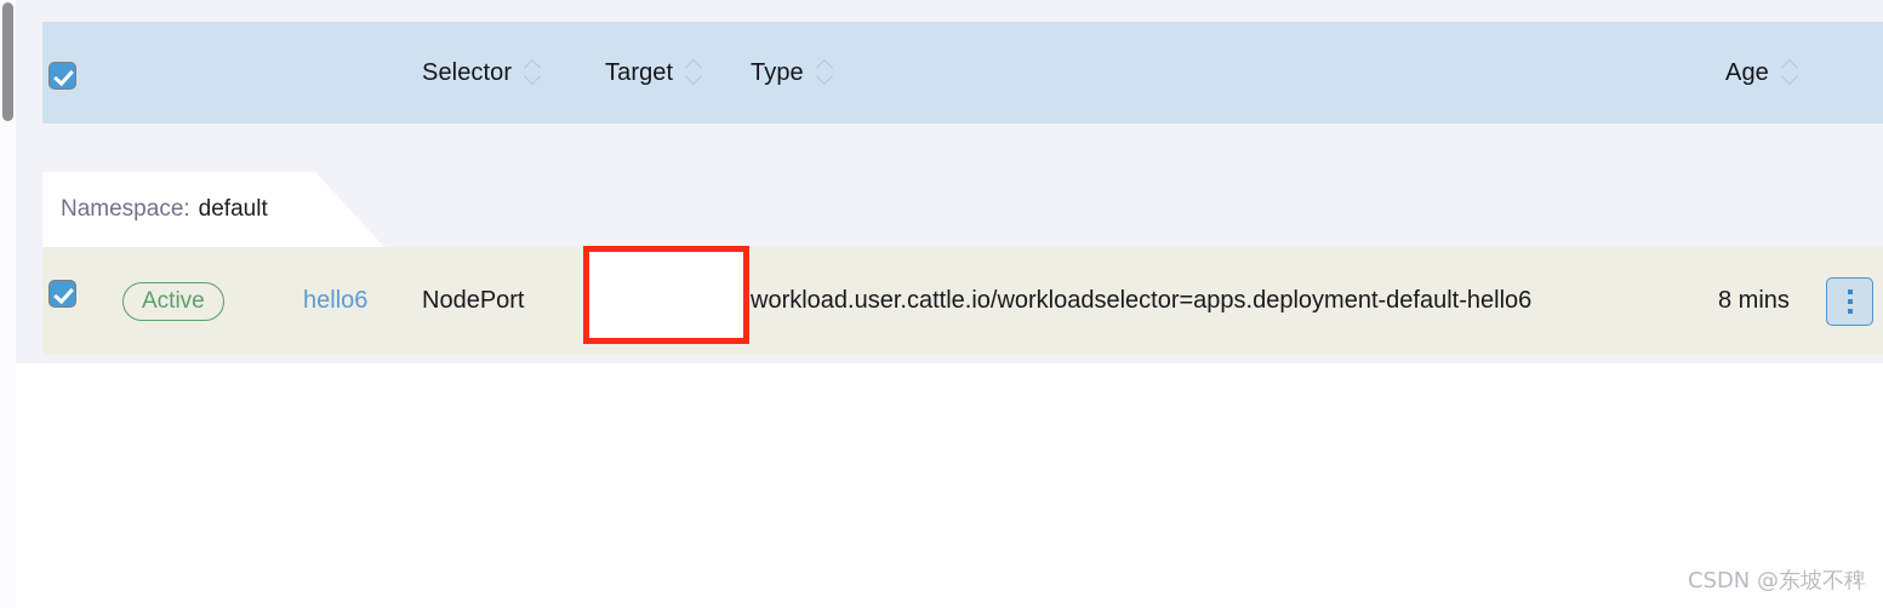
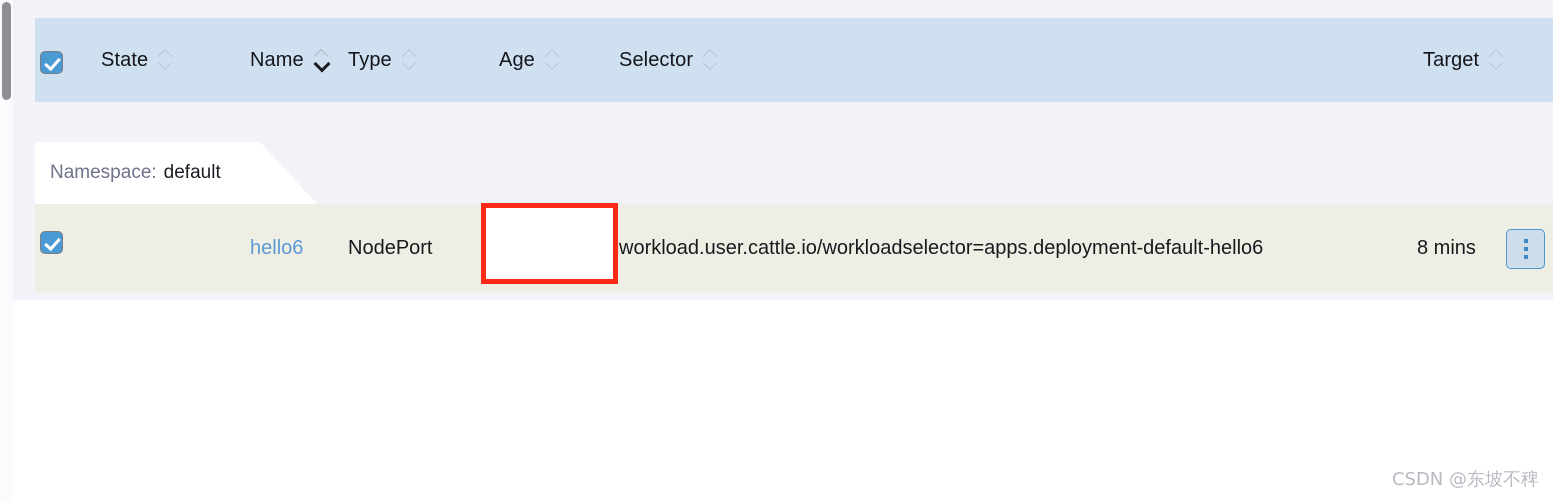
+ State
+ Name
- Selector
+ Type
- Target
+ Age
- Type
+ Selector
- Age
+ Target
  Namespace:
  default
- Active
  hello6
  NodePort
  workload.user.cattle.io/workloadselector=apps.deployment-default-hello6
  8 mins
  CSDN @东坡不稗
